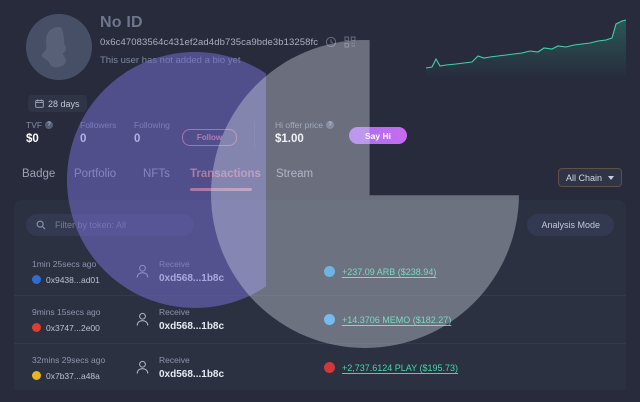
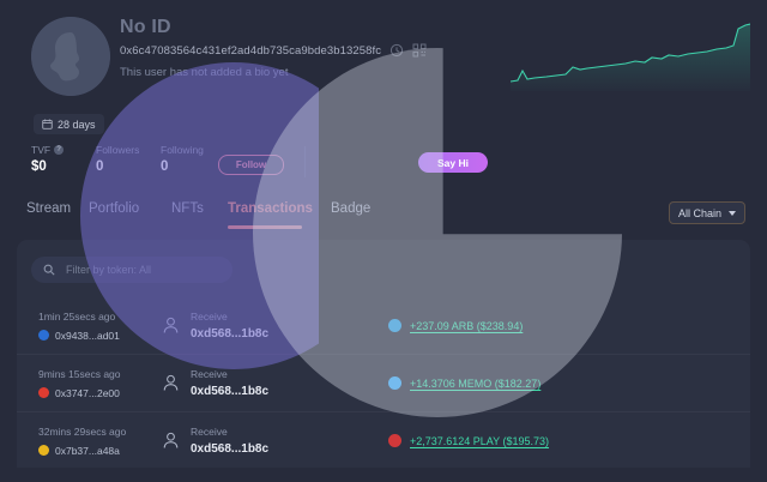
  No ID
  0x6c47083564c431ef2ad4db735ca9bde3b13258fc
  This user has not added a bio yet
  28 days
  TVF
  $0
  Followers
  0
  Following
  0
  Follow
- Hi offer price
- $1.00
  Say Hi
- Badge
+ Stream
  Portfolio
  NFTs
  Transactions
- Stream
+ Badge
  All Chain
  Filter by token: All
- Analysis Mode
  1min 25secs ago
  0x9438...ad01
  Receive
  0xd568...1b8c
  +237.09 ARB ($238.94)
  9mins 15secs ago
  0x3747...2e00
  Receive
  0xd568...1b8c
  +14.3706 MEMO ($182.27)
  32mins 29secs ago
  0x7b37...a48a
  Receive
  0xd568...1b8c
  +2,737.6124 PLAY ($195.73)
